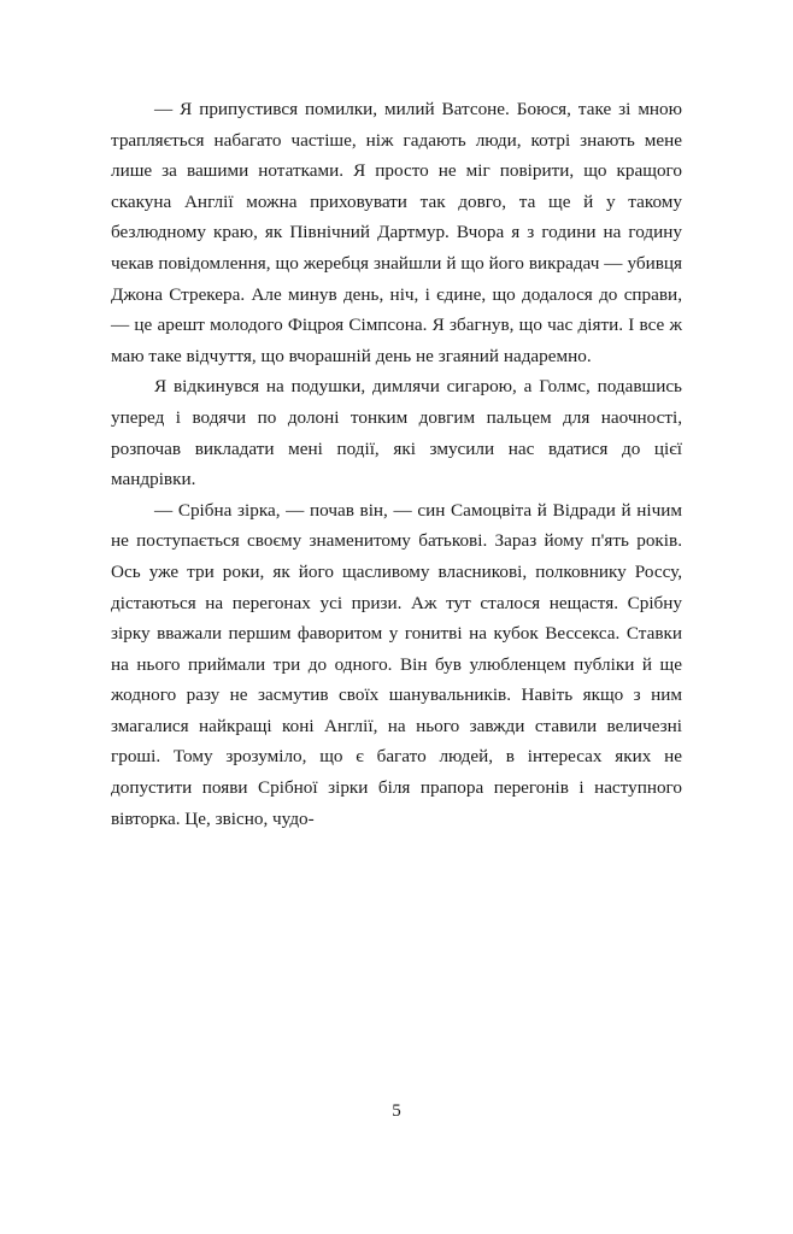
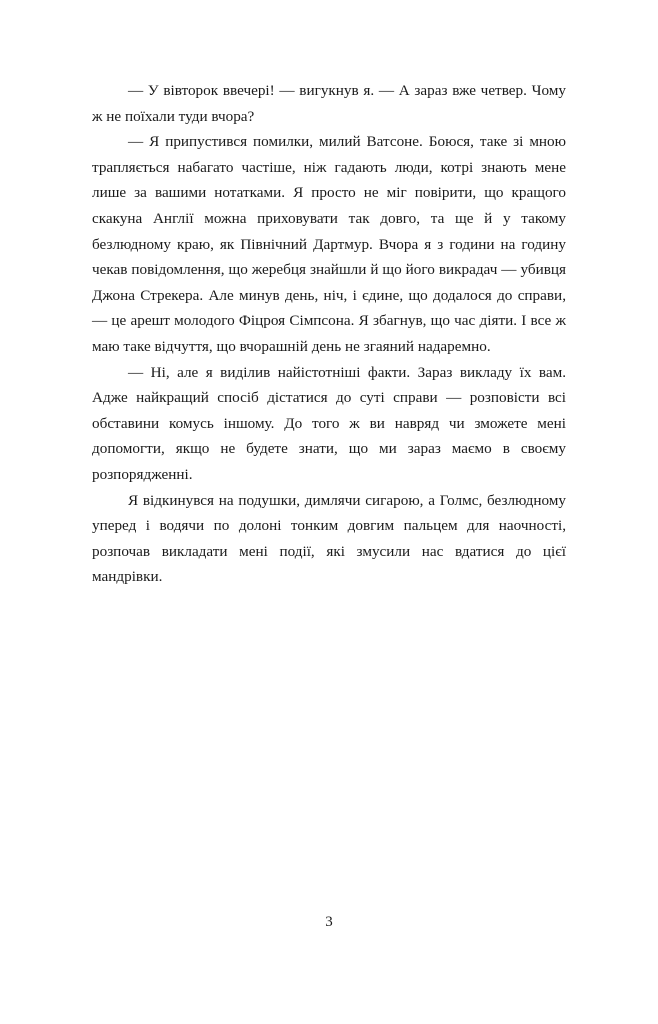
+ — У вівторок ввечері! — вигукнув я. — А зараз вже четвер. Чому ж не поїхали туди вчора?
  — Я припустився помилки, милий Ватсоне. Боюся, таке зі мною трапляється набагато частіше, ніж гадають люди, котрі знають мене лише за вашими нотатками. Я просто не міг повірити, що кращого скакуна Англії можна приховувати так довго, та ще й у такому безлюдному краю, як Північний Дартмур. Вчора я з години на годину чекав повідомлення, що жеребця знайшли й що його викрадач — убивця Джона Стрекера. Але минув день, ніч, і єдине, що додалося до справи, — це арешт молодого Фіцроя Сімпсона. Я збагнув, що час діяти. І все ж маю таке відчуття, що вчорашній день не згаяний надаремно.
+ — Ні, але я виділив найістотніші факти. Зараз викладу їх вам. Адже найкращий спосіб дістатися до суті справи — розповісти всі обставини комусь іншому. До того ж ви навряд чи зможете мені допомогти, якщо не будете знати, що ми зараз маємо в своєму розпорядженні.
- Я відкинувся на подушки, димлячи сигарою, а Голмс, подавшись уперед і водячи по долоні тонким довгим пальцем для наочності, розпочав викладати мені події, які змусили нас вдатися до цієї мандрівки.
+ Я відкинувся на подушки, димлячи сигарою, а Голмс, безлюдному уперед і водячи по долоні тонким довгим пальцем для наочності, розпочав викладати мені події, які змусили нас вдатися до цієї мандрівки.
- — Срібна зірка, — почав він, — син Самоцвіта й Відради й нічим не поступається своєму знаменитому батькові. Зараз йому п'ять років. Ось уже три роки, як його щасливому власникові, полковнику Россу, дістаються на перегонах усі призи. Аж тут сталося нещастя. Срібну зірку вважали першим фаворитом у гонитві на кубок Вессекса. Ставки на нього приймали три до одного. Він був улюбленцем публіки й ще жодного разу не засмутив своїх шанувальників. Навіть якщо з ним змагалися найкращі коні Англії, на нього завжди ставили величезні гроші. Тому зрозуміло, що є багато людей, в інтересах яких не допустити появи Срібної зірки біля прапора перегонів і наступного вівторка. Це, звісно, чудо-
- 5
+ 3
